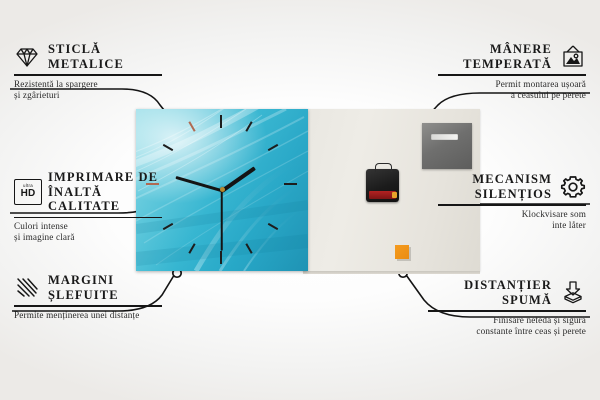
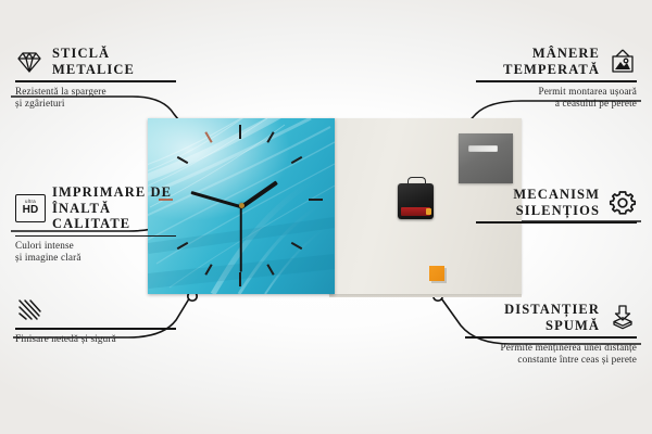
  STICLĂ
  METALICE
  Rezistentă la spargere
  și zgârieturi
  HD
  IMPRIMARE DE
  ÎNALTĂ CALITATE
  Culori intense
  și imagine clară
- MARGINI
- ȘLEFUITE
- Permite menținerea unei distanțe
+ Finisare netedă și sigură
  MÂNERE
  TEMPERATĂ
  Permit montarea ușoară
  a ceasului pe perete
  MECANISM
  SILENȚIOS
- Klockvisare som
- inte låter
  DISTANȚIER
  SPUMĂ
- Finisare netedă și sigură
+ Permite menținerea unei distanțe
  constante între ceas și perete
